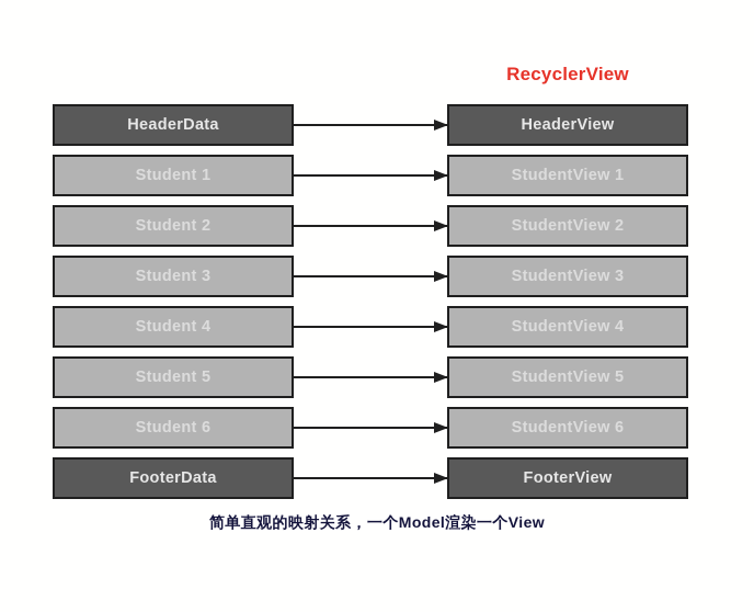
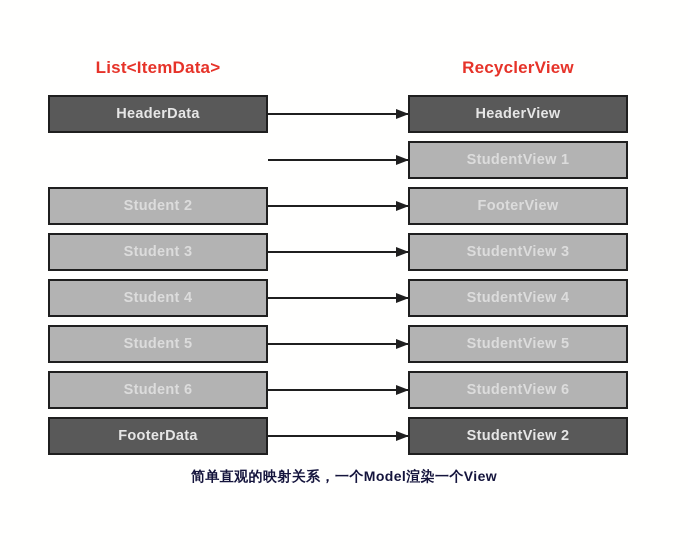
+ List<ItemData>
  RecyclerView
  HeaderData
  HeaderView
- Student 1
  StudentView 1
  Student 2
- StudentView 2
+ FooterView
  Student 3
  StudentView 3
  Student 4
  StudentView 4
  Student 5
  StudentView 5
  Student 6
  StudentView 6
  FooterData
- FooterView
+ StudentView 2
  简单直观的映射关系，一个Model渲染一个View
